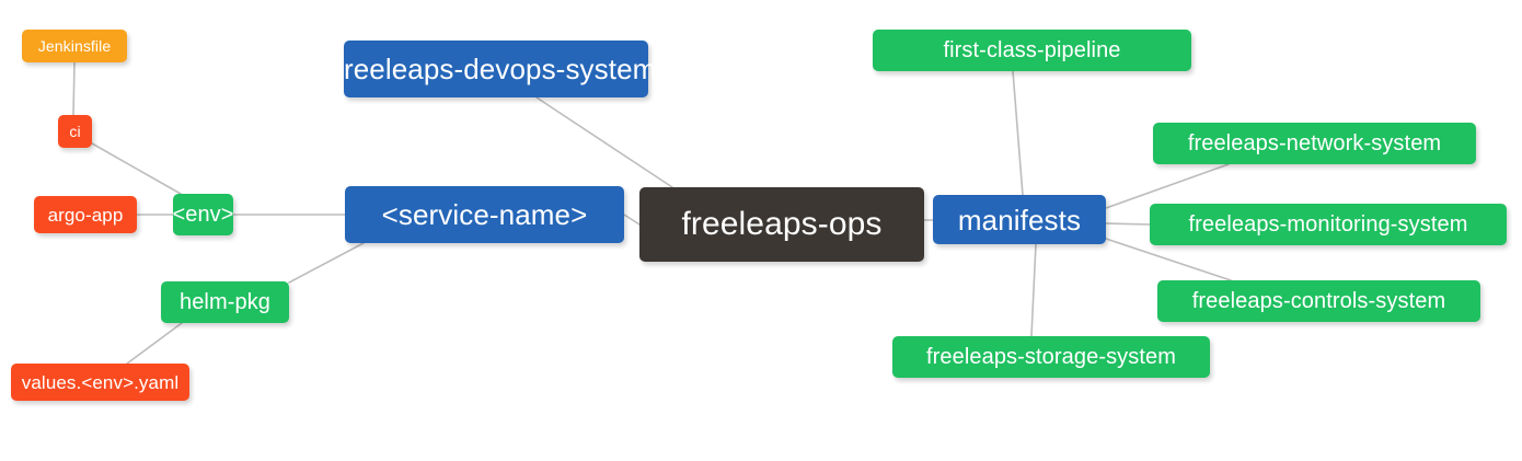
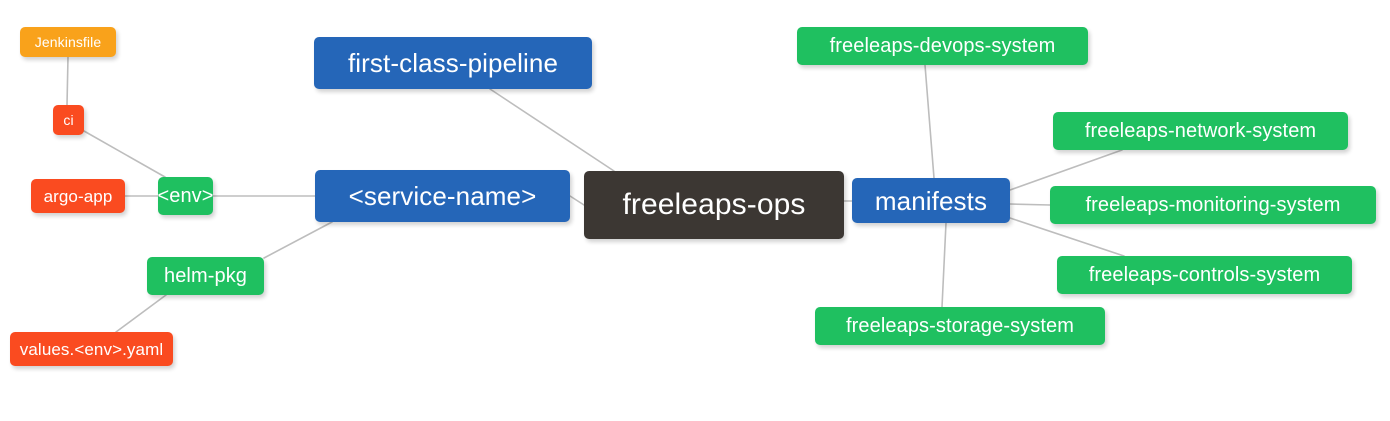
  freeleaps-ops
- freeleaps-devops-system
+ first-class-pipeline
  <service-name>
  manifests
  <env>
  helm-pkg
- first-class-pipeline
+ freeleaps-devops-system
  freeleaps-network-system
  freeleaps-monitoring-system
  freeleaps-controls-system
  freeleaps-storage-system
  Jenkinsfile
  ci
  argo-app
  values.<env>.yaml
